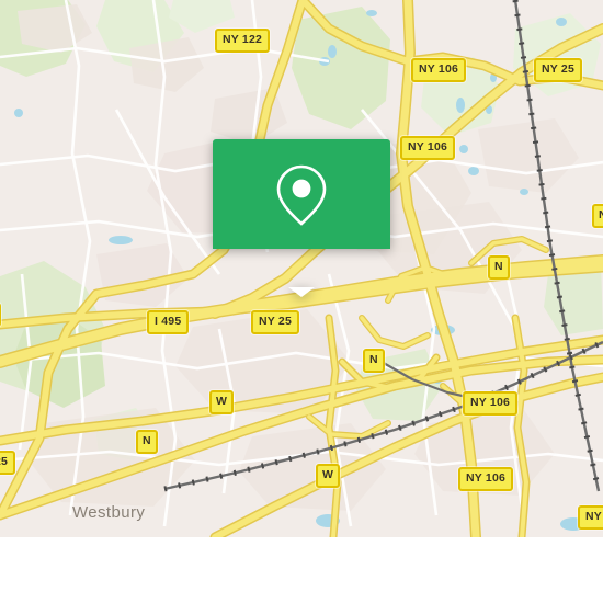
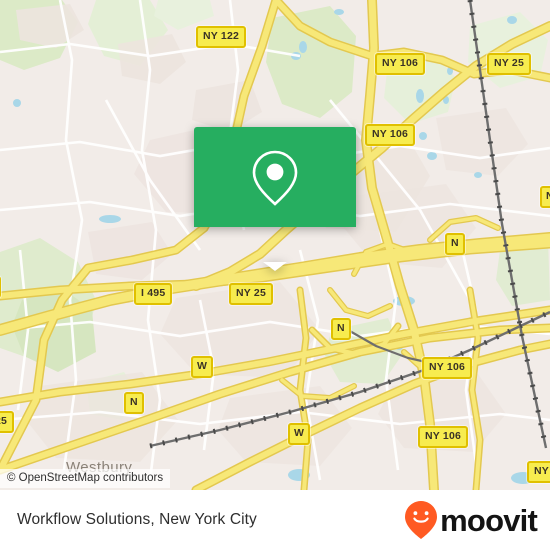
  NY 122
  NY 106
  NY 25
  NY 106
  I 495
  NY 25
  N
  N
  W
  NY 106
  N
  W
  NY 106
  NY
  Westbury
+ © OpenStreetMap contributors
+ Workflow Solutions, New York City
+ moovit
